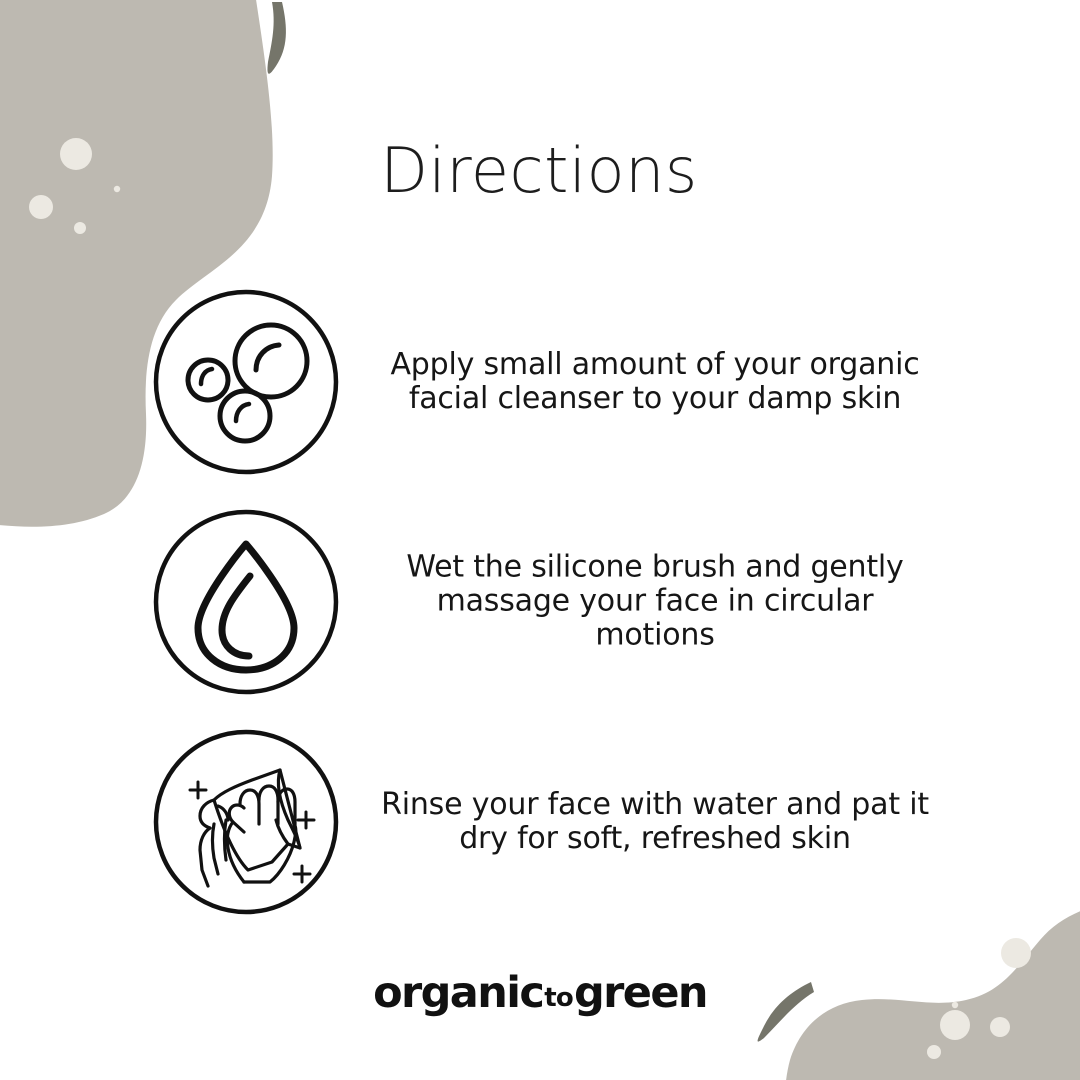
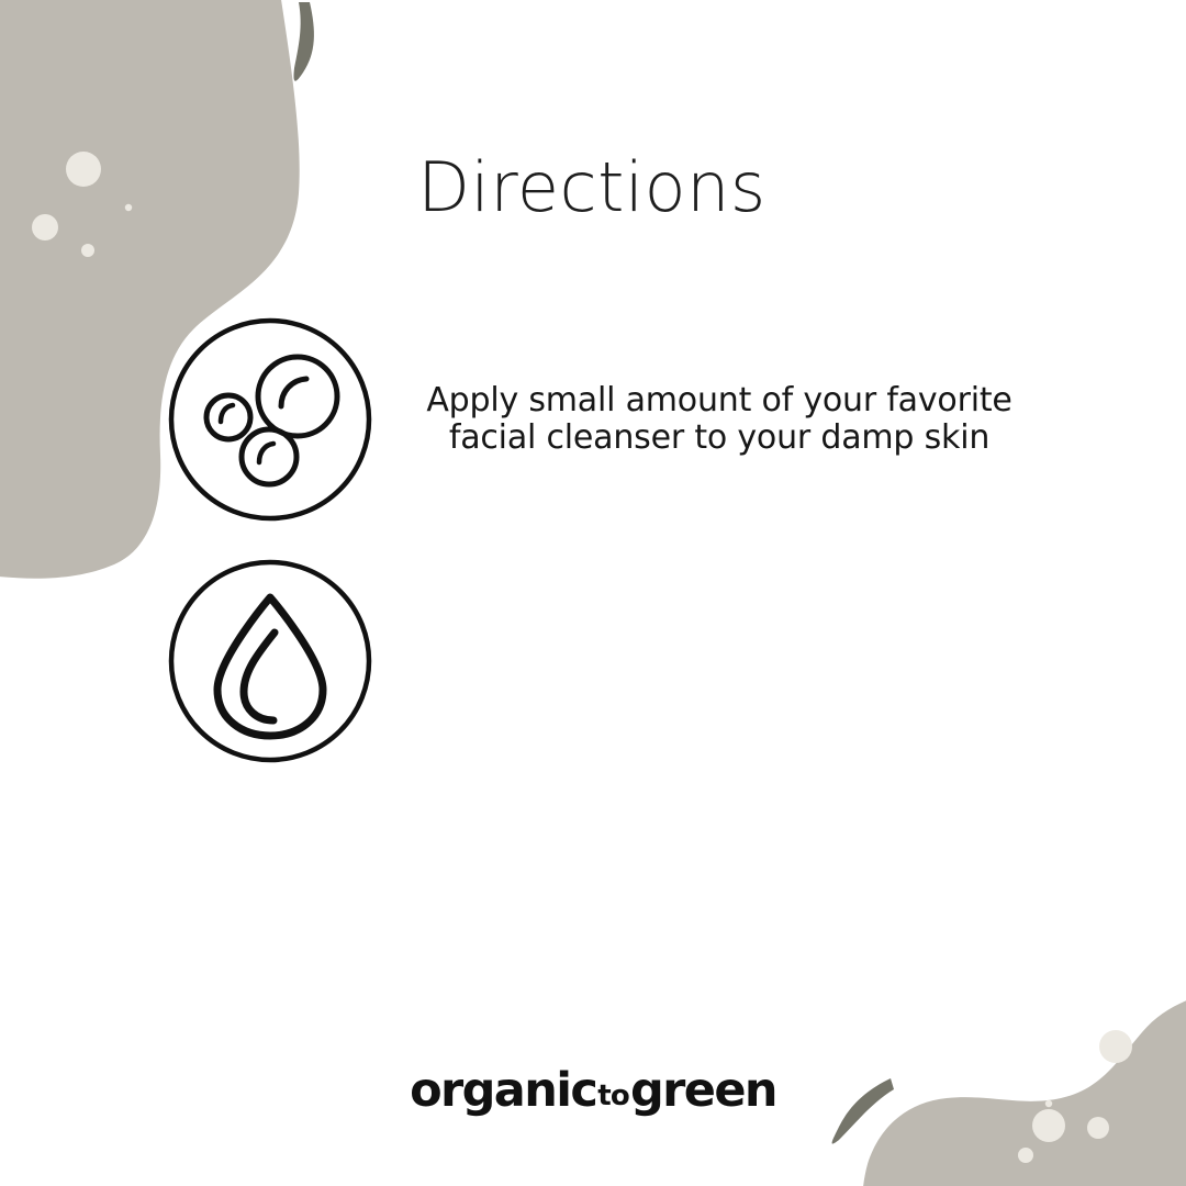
  Directions
- Apply small amount of your organic
+ Apply small amount of your favorite
  facial cleanser to your damp skin
- Wet the silicone brush and gently
- massage your face in circular
- motions
- Rinse your face with water and pat it
- dry for soft, refreshed skin
  organictogreen
